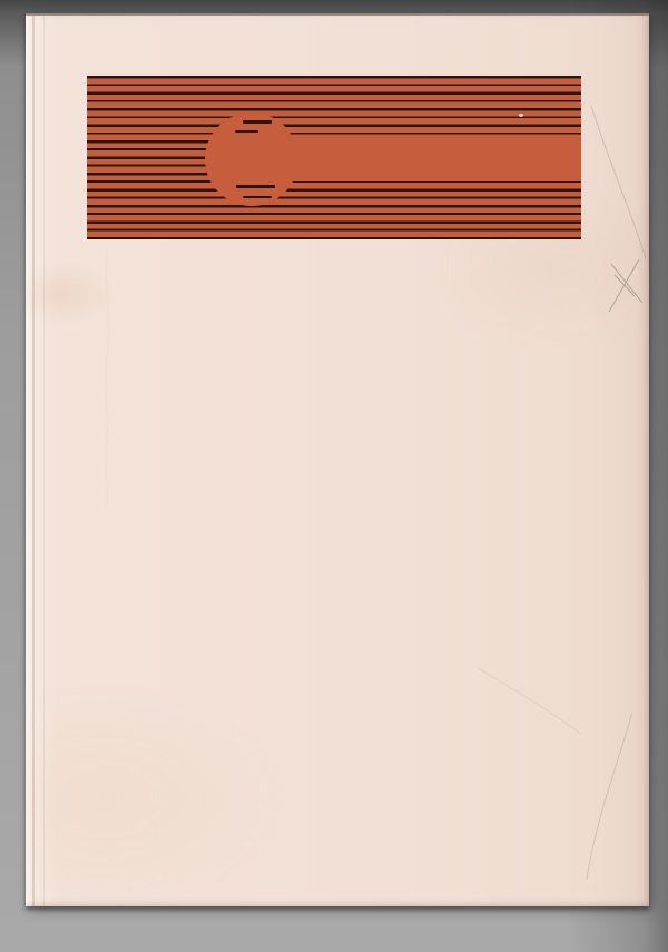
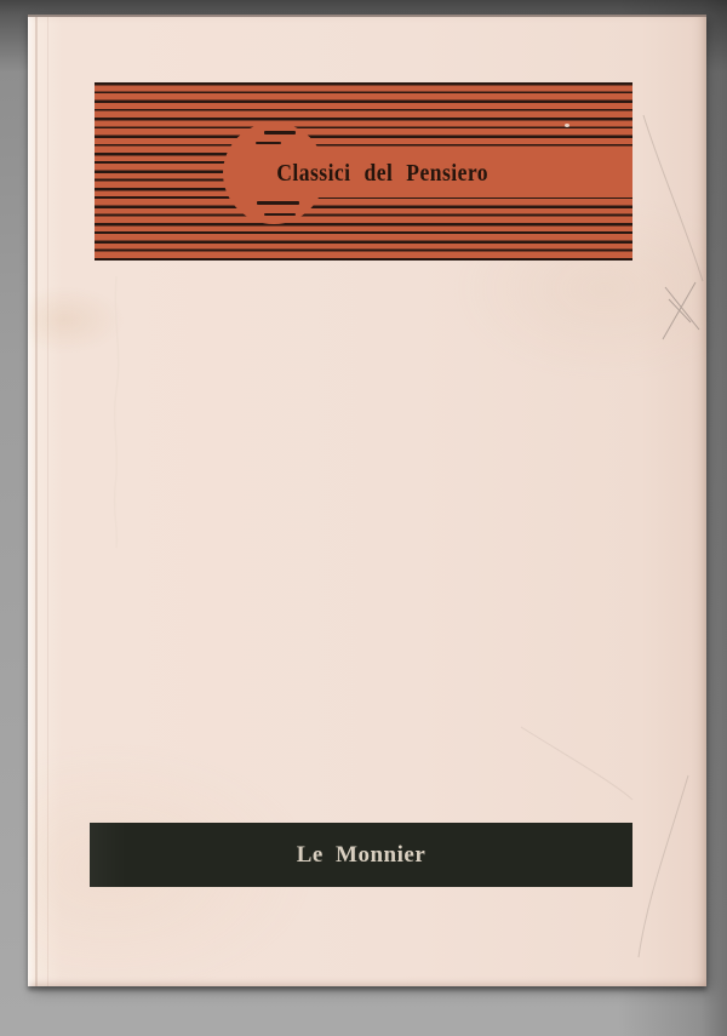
+ Classici del Pensiero
+ Le Monnier
